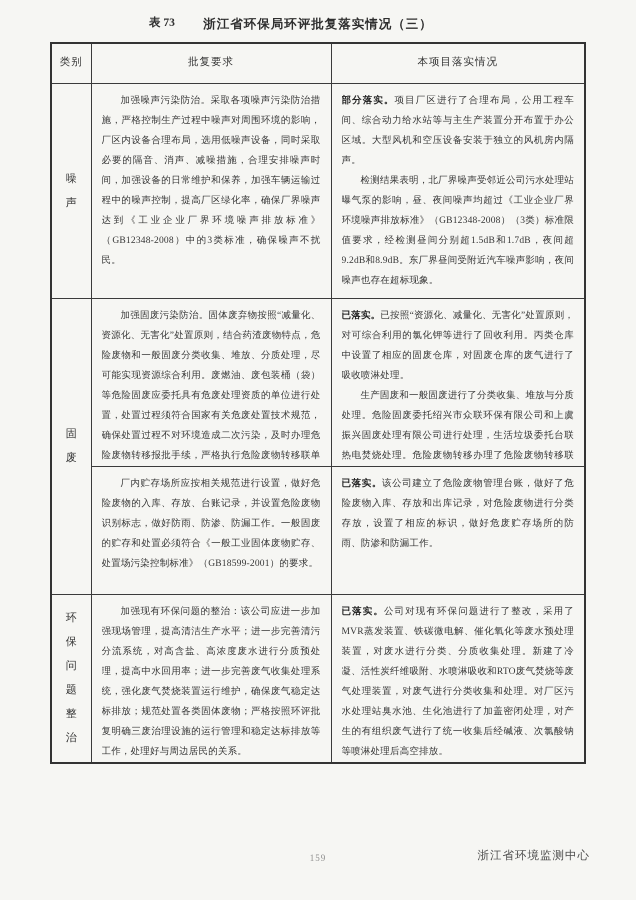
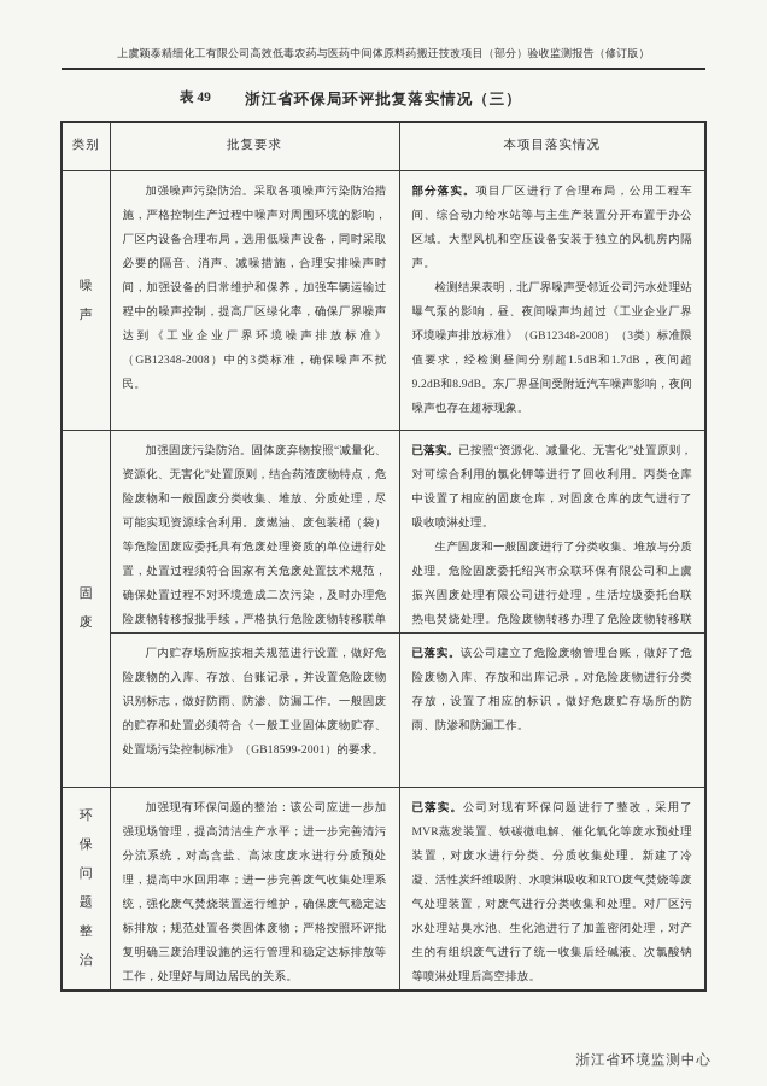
+ 上虞颖泰精细化工有限公司高效低毒农药与医药中间体原料药搬迁技改项目（部分）验收监测报告（修订版）
- 表 73
+ 表 49
  浙江省环保局环评批复落实情况（三）
  类别	批复要求	本项目落实情况
  噪声	加强噪声污染防治。采取各项噪声污染防治措施，严格控制生产过程中噪声对周围环境的影响，厂区内设备合理布局，选用低噪声设备，同时采取必要的隔音、消声、减噪措施，合理安排噪声时间，加强设备的日常维护和保养，加强车辆运输过程中的噪声控制，提高厂区绿化率，确保厂界噪声达到《工业企业厂界环境噪声排放标准》（GB12348-2008）中的3类标准，确保噪声不扰民。	部分落实。项目厂区进行了合理布局，公用工程车间、综合动力给水站等与主生产装置分开布置于办公区域。大型风机和空压设备安装于独立的风机房内隔声。 检测结果表明，北厂界噪声受邻近公司污水处理站曝气泵的影响，昼、夜间噪声均超过《工业企业厂界环境噪声排放标准》（GB12348-2008）（3类）标准限值要求，经检测昼间分别超1.5dB和1.7dB，夜间超9.2dB和8.9dB。东厂界昼间受附近汽车噪声影响，夜间噪声也存在超标现象。
  固废	加强固废污染防治。固体废弃物按照“减量化、资源化、无害化”处置原则，结合药渣废物特点，危险废物和一般固废分类收集、堆放、分质处理，尽可能实现资源综合利用。废燃油、废包装桶（袋）等危险固废应委托具有危废处理资质的单位进行处置，处置过程须符合国家有关危废处置技术规范，确保处置过程不对环境造成二次污染，及时办理危险废物转移报批手续，严格执行危险废物转移联单	已落实。已按照“资源化、减量化、无害化”处置原则，对可综合利用的氯化钾等进行了回收利用。丙类仓库中设置了相应的固废仓库，对固废仓库的废气进行了吸收喷淋处理。 生产固废和一般固废进行了分类收集、堆放与分质处理。危险固废委托绍兴市众联环保有限公司和上虞振兴固废处理有限公司进行处理，生活垃圾委托台联热电焚烧处理。危险废物转移办理了危险废物转移联
  厂内贮存场所应按相关规范进行设置，做好危险废物的入库、存放、台账记录，并设置危险废物识别标志，做好防雨、防渗、防漏工作。一般固废的贮存和处置必须符合《一般工业固体废物贮存、处置场污染控制标准》（GB18599-2001）的要求。	已落实。该公司建立了危险废物管理台账，做好了危险废物入库、存放和出库记录，对危险废物进行分类存放，设置了相应的标识，做好危废贮存场所的防雨、防渗和防漏工作。
  环保问题整治	加强现有环保问题的整治：该公司应进一步加强现场管理，提高清洁生产水平；进一步完善清污分流系统，对高含盐、高浓度废水进行分质预处理，提高中水回用率；进一步完善废气收集处理系统，强化废气焚烧装置运行维护，确保废气稳定达标排放；规范处置各类固体废物；严格按照环评批复明确三废治理设施的运行管理和稳定达标排放等工作，处理好与周边居民的关系。	已落实。公司对现有环保问题进行了整改，采用了MVR蒸发装置、铁碳微电解、催化氧化等废水预处理装置，对废水进行分类、分质收集处理。新建了冷凝、活性炭纤维吸附、水喷淋吸收和RTO废气焚烧等废气处理装置，对废气进行分类收集和处理。对厂区污水处理站臭水池、生化池进行了加盖密闭处理，对产生的有组织废气进行了统一收集后经碱液、次氯酸钠等喷淋处理后高空排放。
- 159
  浙江省环境监测中心
